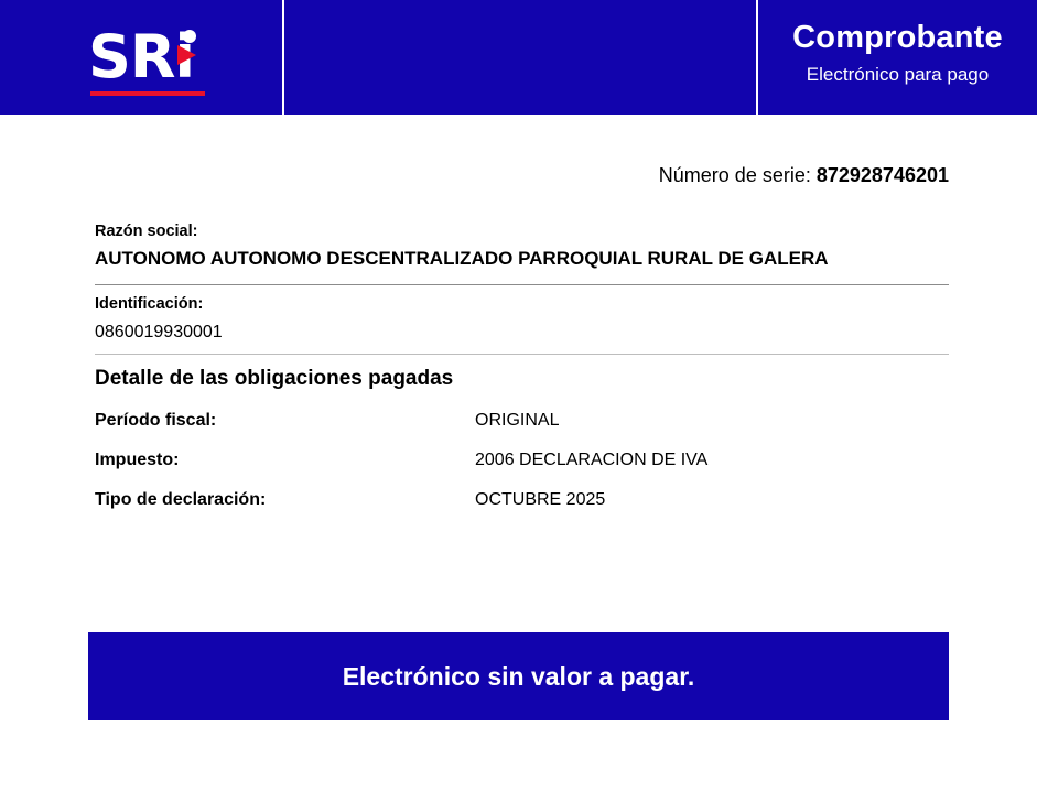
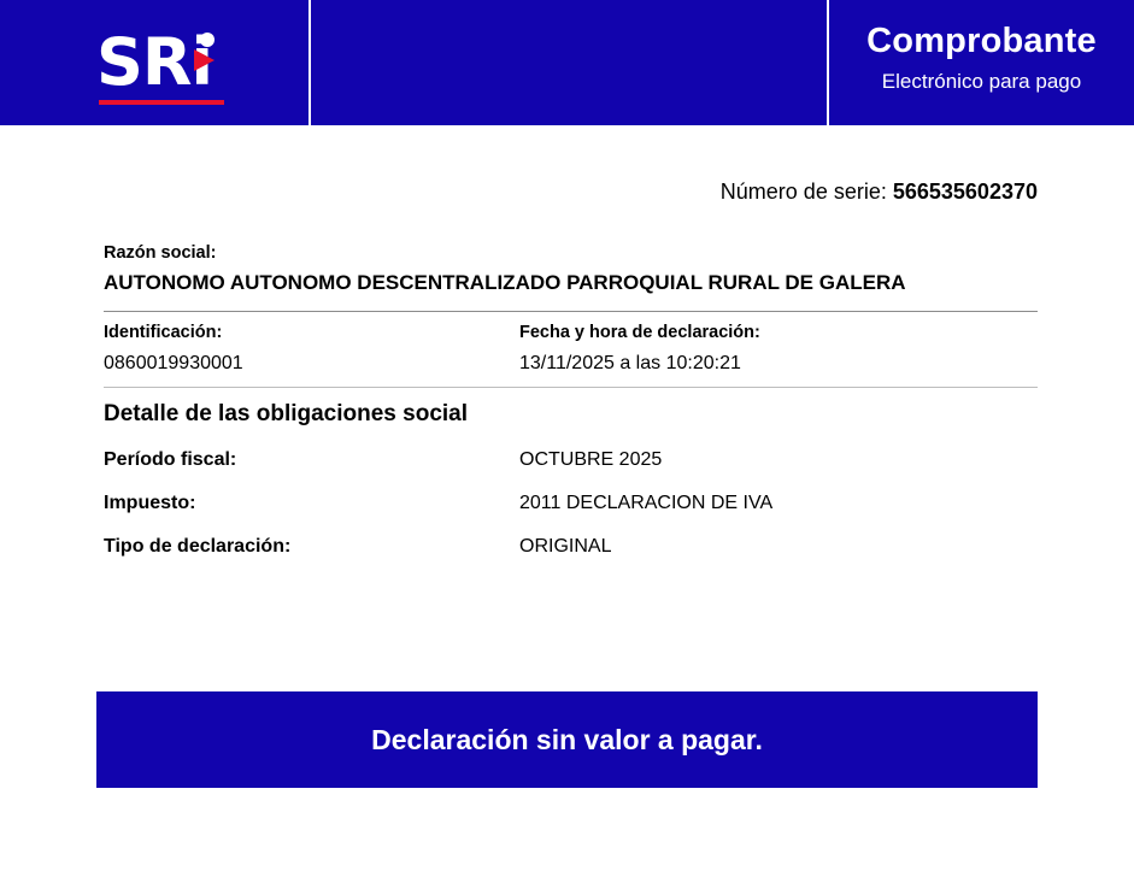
  SRi
  Comprobante
  Electrónico para pago
- Número de serie: 872928746201
+ Número de serie: 566535602370
  Razón social:
  AUTONOMO AUTONOMO DESCENTRALIZADO PARROQUIAL RURAL DE GALERA
  Identificación:
  0860019930001
+ Fecha y hora de declaración:
+ 13/11/2025 a las 10:20:21
- Detalle de las obligaciones pagadas
+ Detalle de las obligaciones social
  Período fiscal:
- ORIGINAL
+ OCTUBRE 2025
  Impuesto:
- 2006 DECLARACION DE IVA
+ 2011 DECLARACION DE IVA
  Tipo de declaración:
- OCTUBRE 2025
+ ORIGINAL
- Electrónico sin valor a pagar.
+ Declaración sin valor a pagar.
